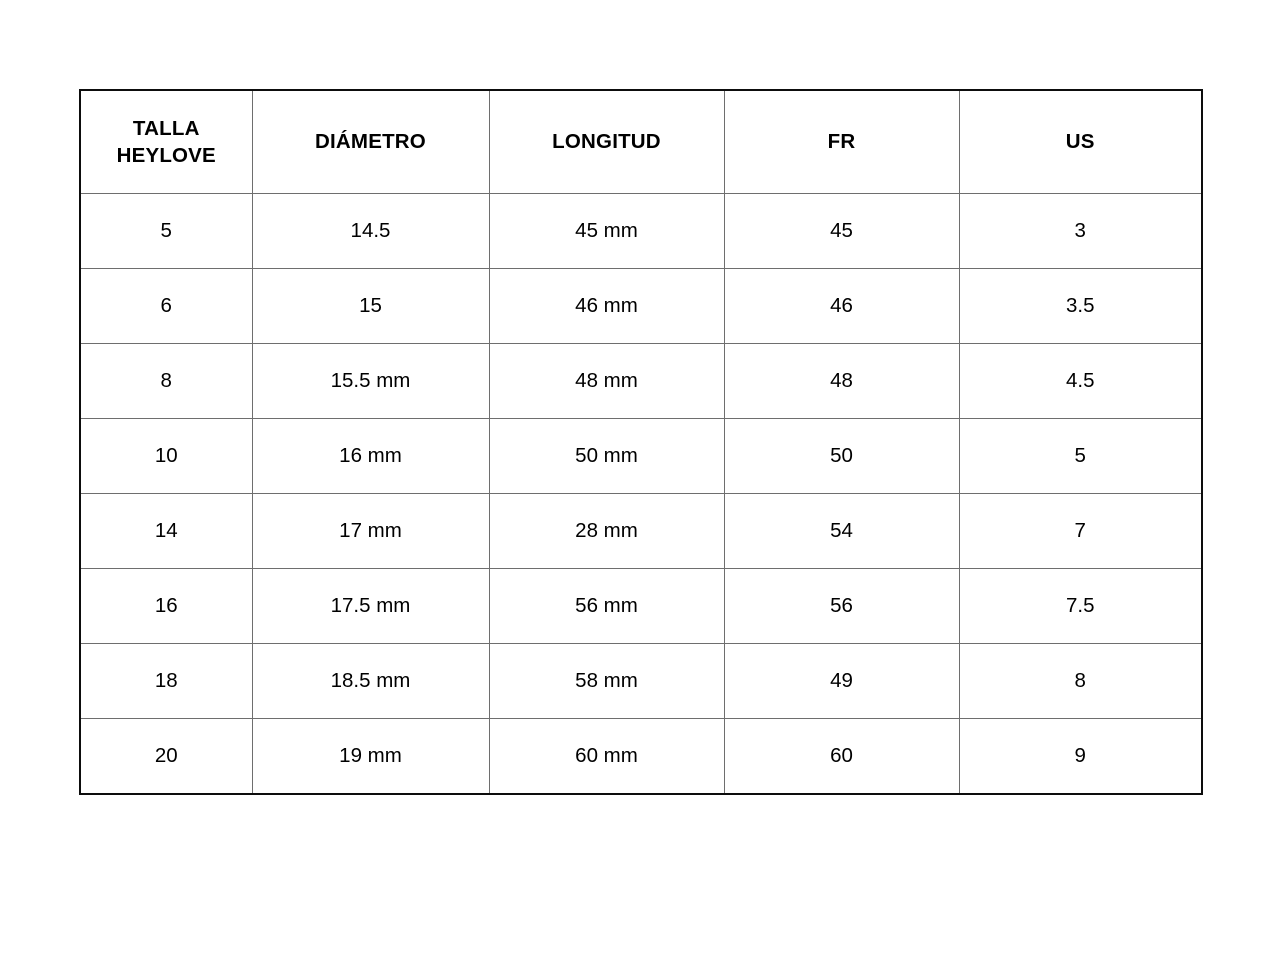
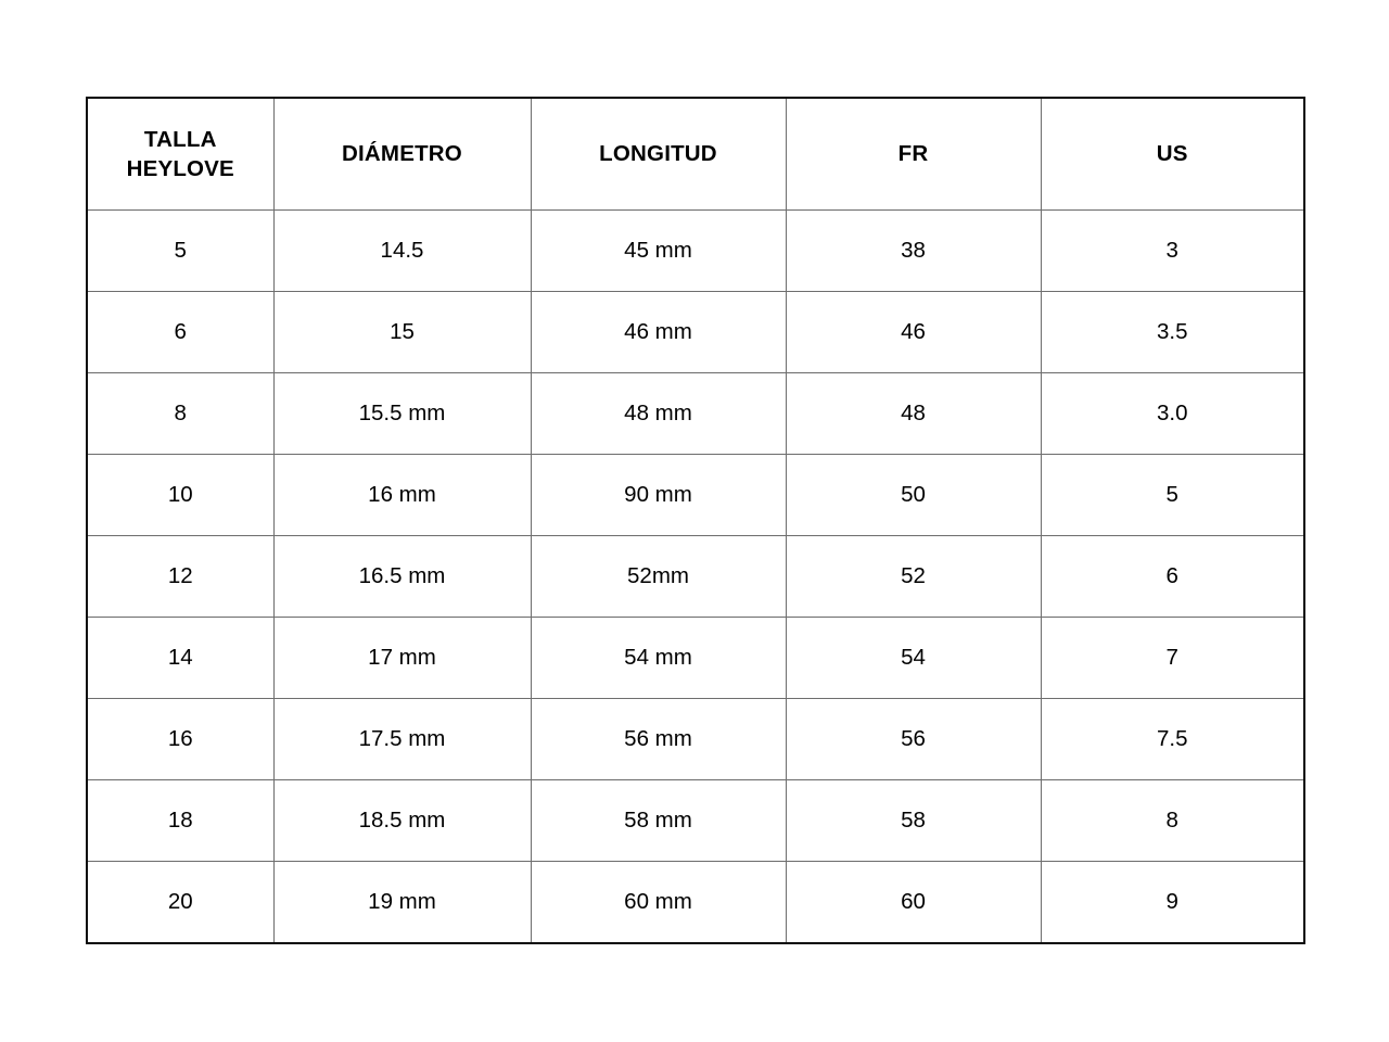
  TALLAHEYLOVE	DIÁMETRO	LONGITUD	FR	US
- 5	14.5	45 mm	45	3
+ 5	14.5	45 mm	38	3
  6	15	46 mm	46	3.5
- 8	15.5 mm	48 mm	48	4.5
+ 8	15.5 mm	48 mm	48	3.0
- 10	16 mm	50 mm	50	5
+ 10	16 mm	90 mm	50	5
+ 12	16.5 mm	52mm	52	6
- 14	17 mm	28 mm	54	7
+ 14	17 mm	54 mm	54	7
  16	17.5 mm	56 mm	56	7.5
- 18	18.5 mm	58 mm	49	8
+ 18	18.5 mm	58 mm	58	8
  20	19 mm	60 mm	60	9
